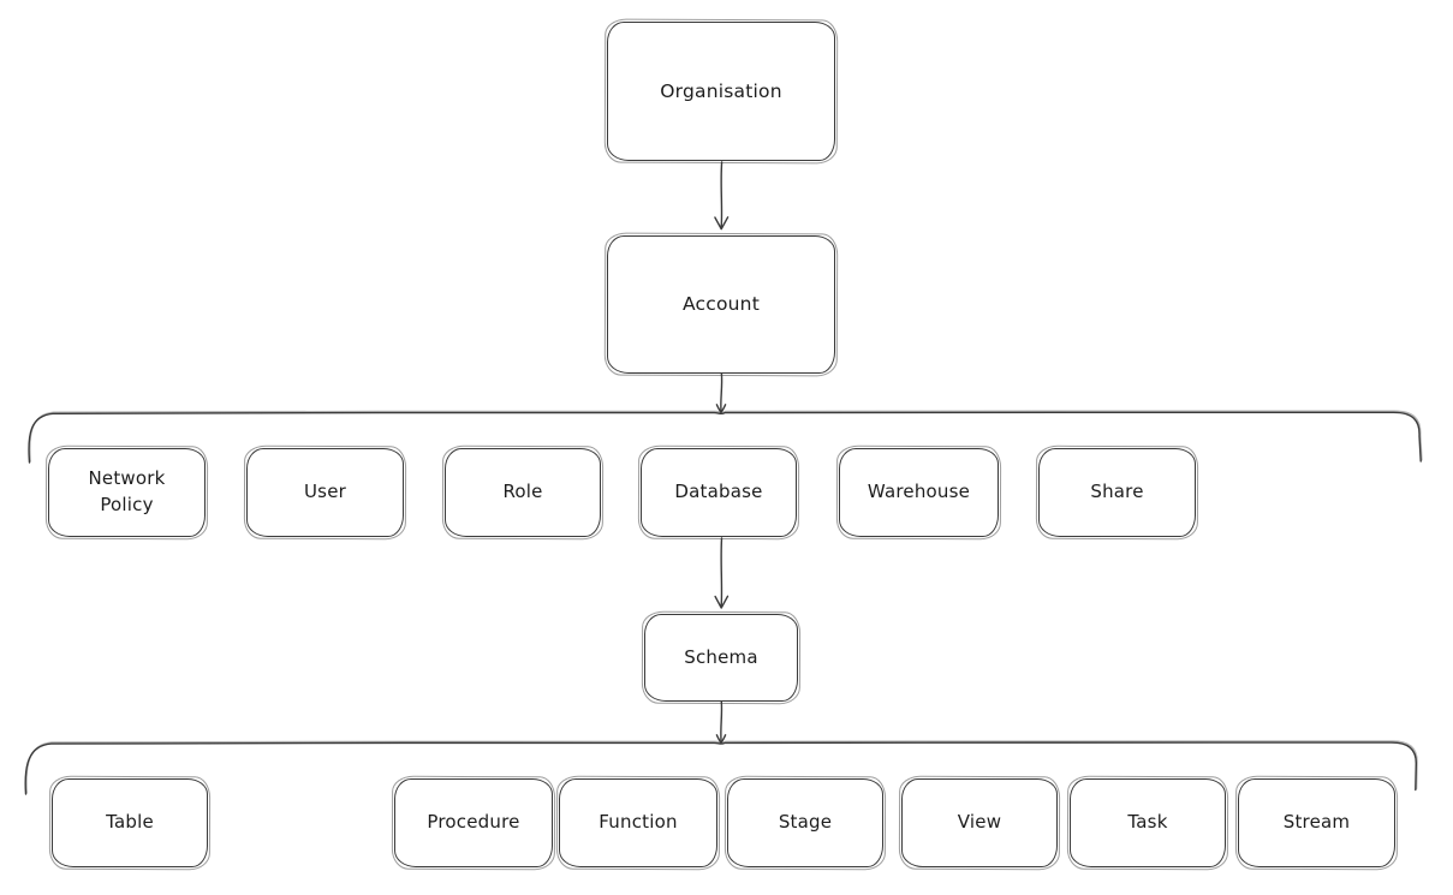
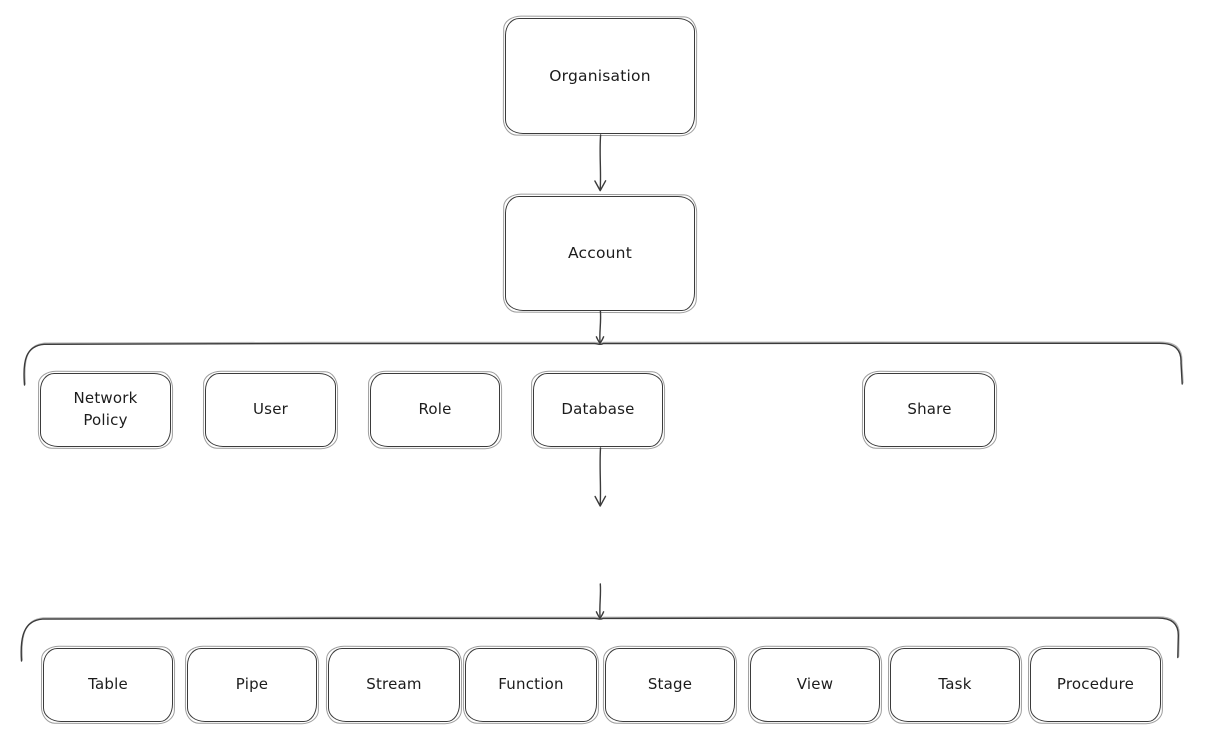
  Organisation
  Account
  Network Policy
  User
  Role
  Database
- Warehouse
  Share
- Schema
  Table
+ Pipe
- Procedure
+ Stream
  Function
  Stage
  View
  Task
- Stream
+ Procedure
